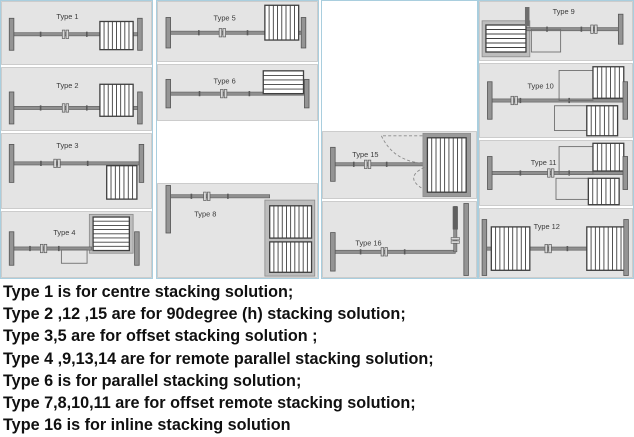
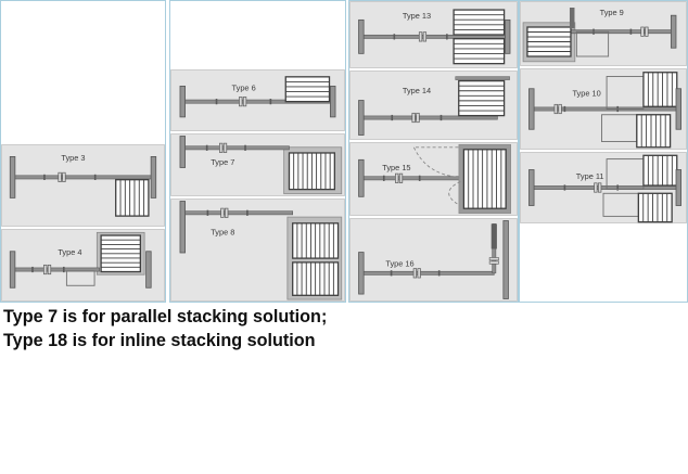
- Type 1
- Type 2
  Type 3
  Type 4
- Type 5
  Type 6
+ Type 7
  Type 8
+ Type 13
+ Type 14
  Type 15
  Type 16
  Type 9
  Type 10
  Type 11
- Type 12
- Type 1 is for centre stacking solution;
- Type 2 ,12 ,15 are for 90degree (h) stacking solution;
- Type 3,5 are for offset stacking solution ;
- Type 4 ,9,13,14 are for remote parallel stacking solution;
- Type 6 is for parallel stacking solution;
+ Type 7 is for parallel stacking solution;
- Type 7,8,10,11 are for offset remote stacking solution;
- Type 16 is for inline stacking solution
+ Type 18 is for inline stacking solution
